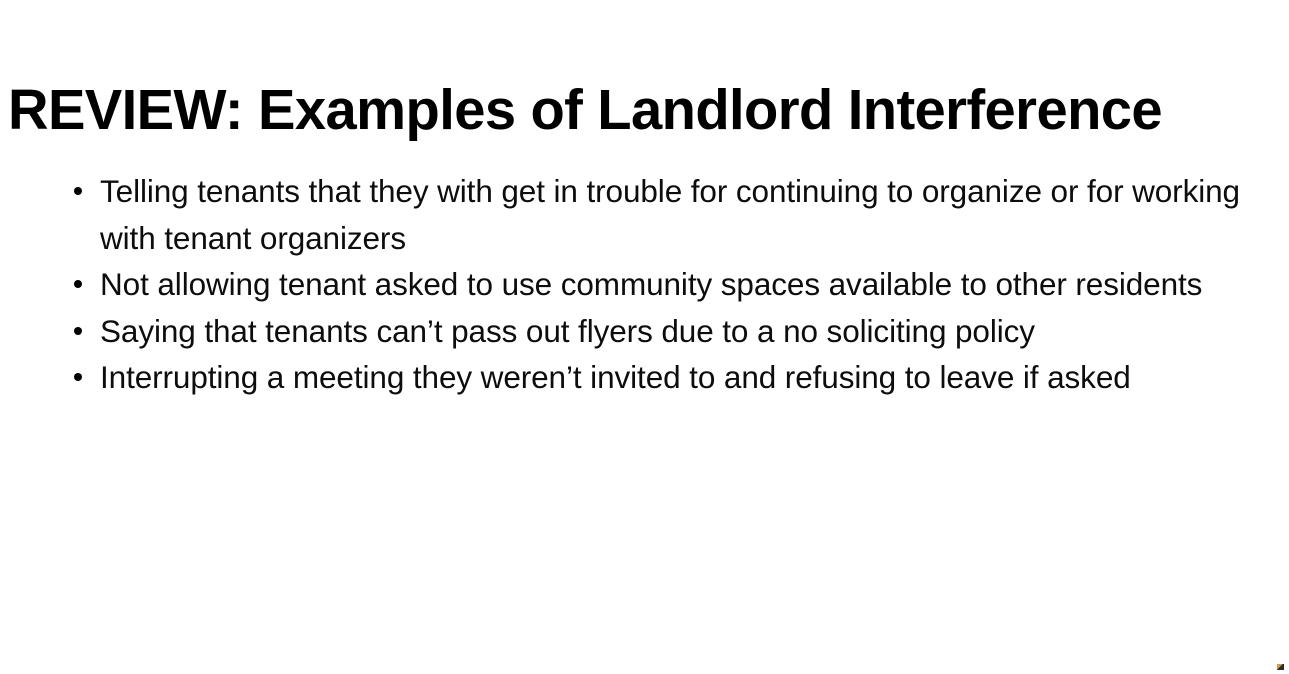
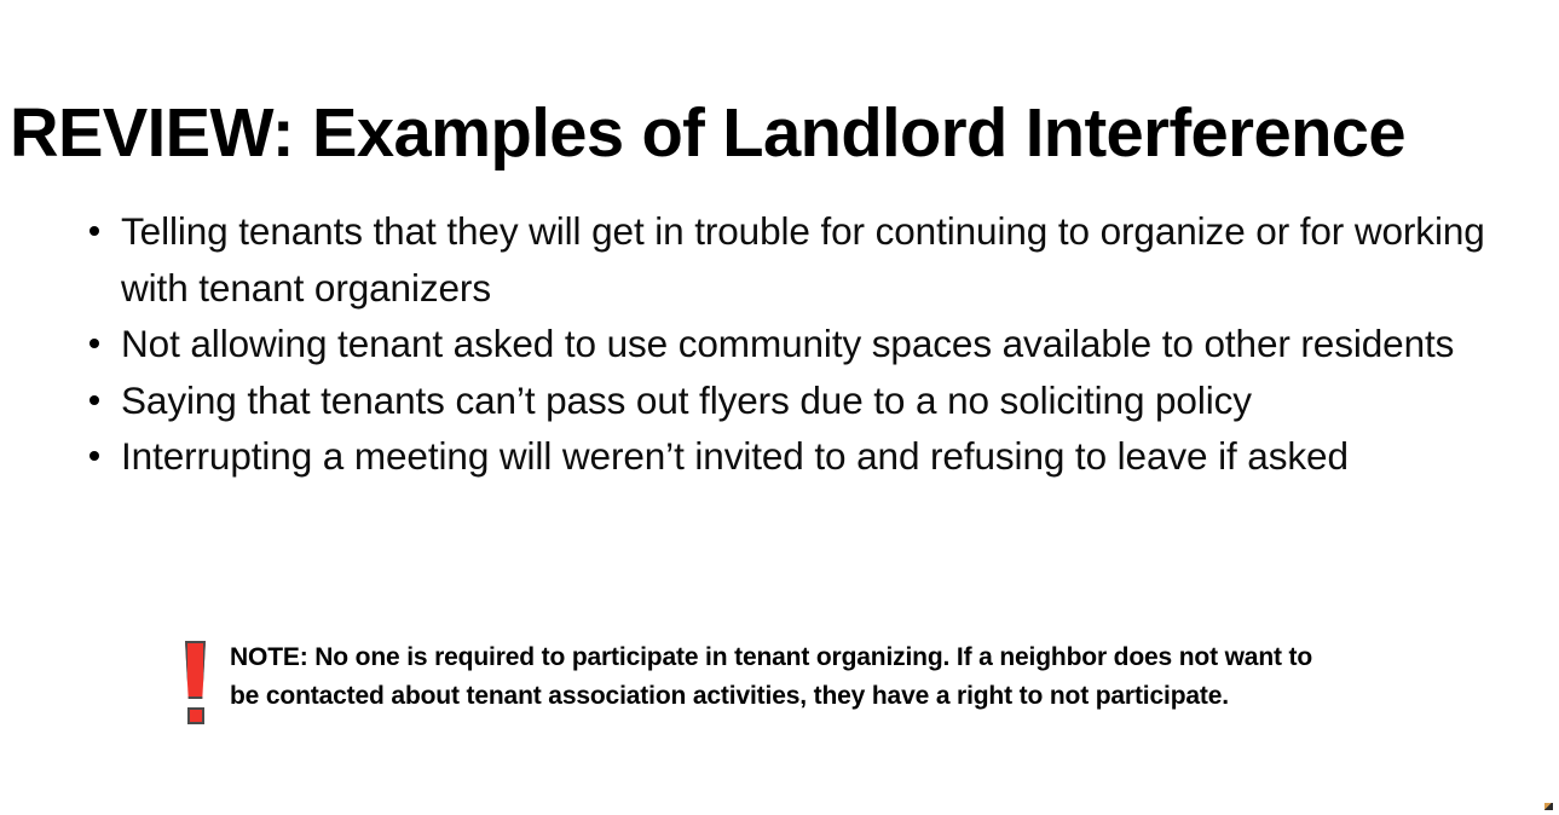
  REVIEW: Examples of Landlord Interference
- Telling tenants that they with get in trouble for continuing to organize or for working with tenant organizers
+ Telling tenants that they will get in trouble for continuing to organize or for working with tenant organizers
  Not allowing tenant asked to use community spaces available to other residents
  Saying that tenants can’t pass out flyers due to a no soliciting policy
- Interrupting a meeting they weren’t invited to and refusing to leave if asked
+ Interrupting a meeting will weren’t invited to and refusing to leave if asked
+ NOTE: No one is required to participate in tenant organizing. If a neighbor does not want to be contacted about tenant association activities, they have a right to not participate.
